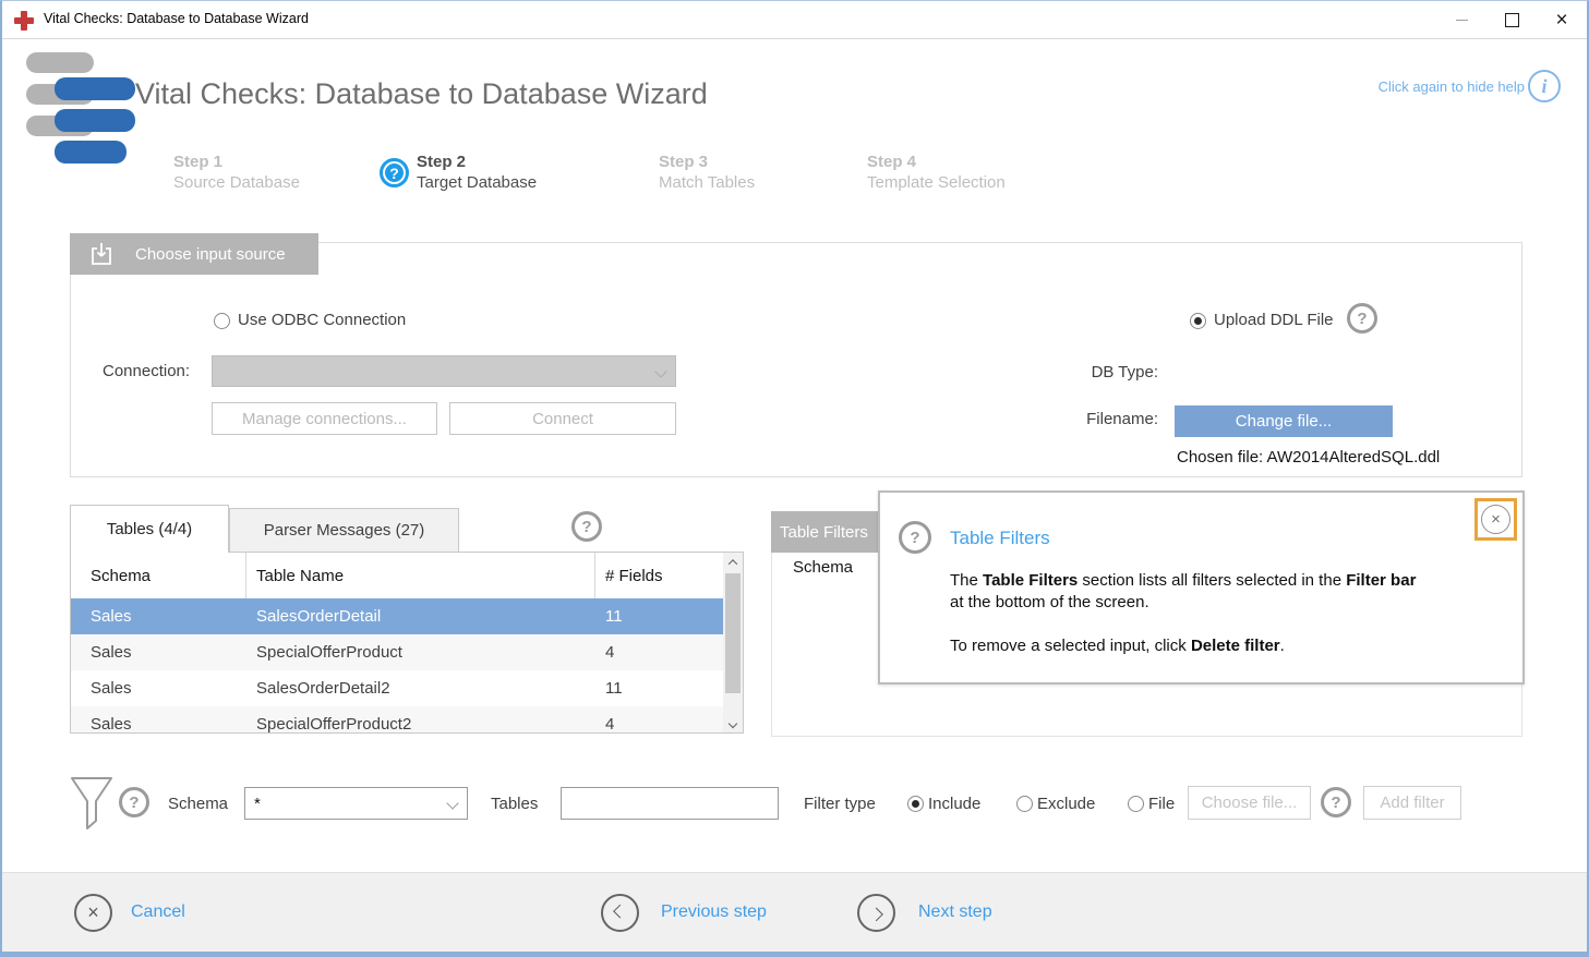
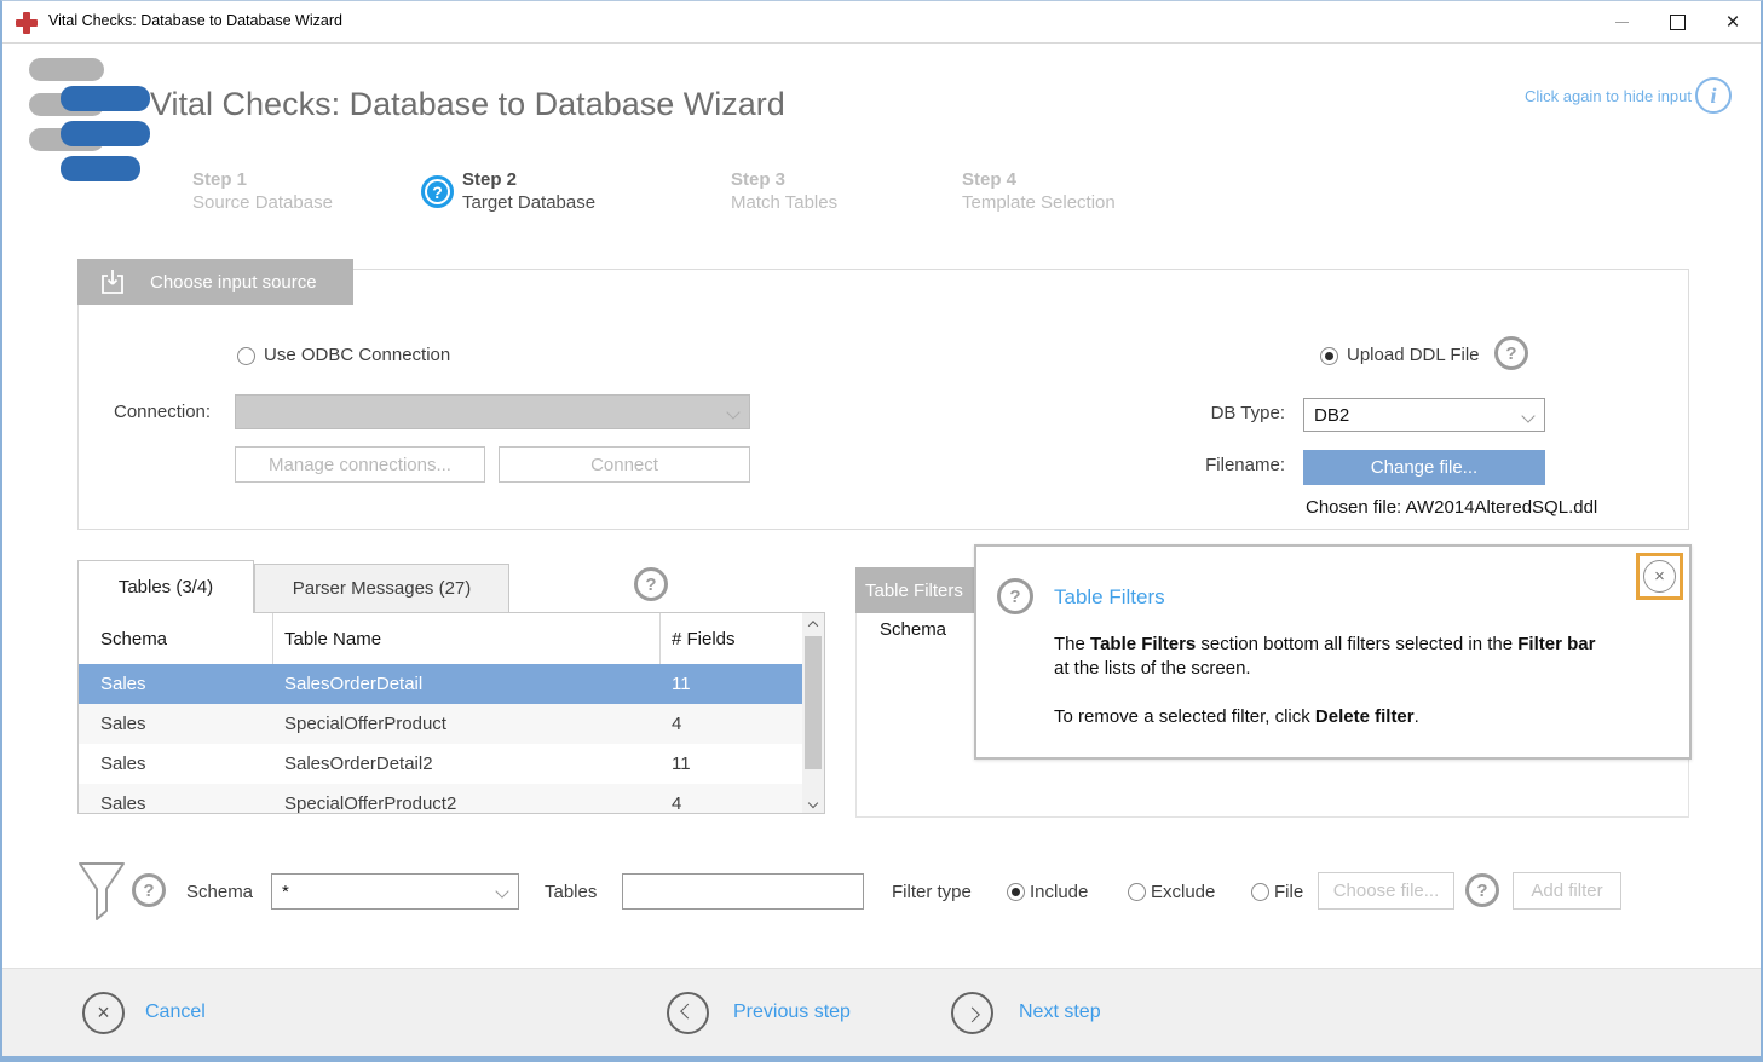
  Vital Checks: Database to Database Wizard
  ×
  Vital Checks: Database to Database Wizard
- Click again to hide help
+ Click again to hide input
  i
  Step 1
  Source Database
  ?
  Step 2
  Target Database
  Step 3
  Match Tables
  Step 4
  Template Selection
  Choose input source
  Use ODBC Connection
  Connection:
  Manage connections...
  Connect
  Upload DDL File
  ?
  DB Type:
+ DB2
  Filename:
  Change file...
  Chosen file: AW2014AlteredSQL.ddl
- Tables (4/4)
+ Tables (3/4)
  Parser Messages (27)
  ?
  Schema
  Table Name
  # Fields
  Sales
  SalesOrderDetail
  11
  Sales
  SpecialOfferProduct
  4
  Sales
  SalesOrderDetail2
  11
  Sales
  SpecialOfferProduct2
  4
  Table Filters
  Schema
  ?
  Table Filters
- The Table Filters section lists all filters selected in the Filter bar
+ The Table Filters section bottom all filters selected in the Filter bar
- at the bottom of the screen.
+ at the lists of the screen.
- To remove a selected input, click Delete filter.
+ To remove a selected filter, click Delete filter.
  ×
  ?
  Schema
  *
  Tables
  Filter type
  Include
  Exclude
  File
  Choose file...
  ?
  Add filter
  ×
  Cancel
  Previous step
  Next step
